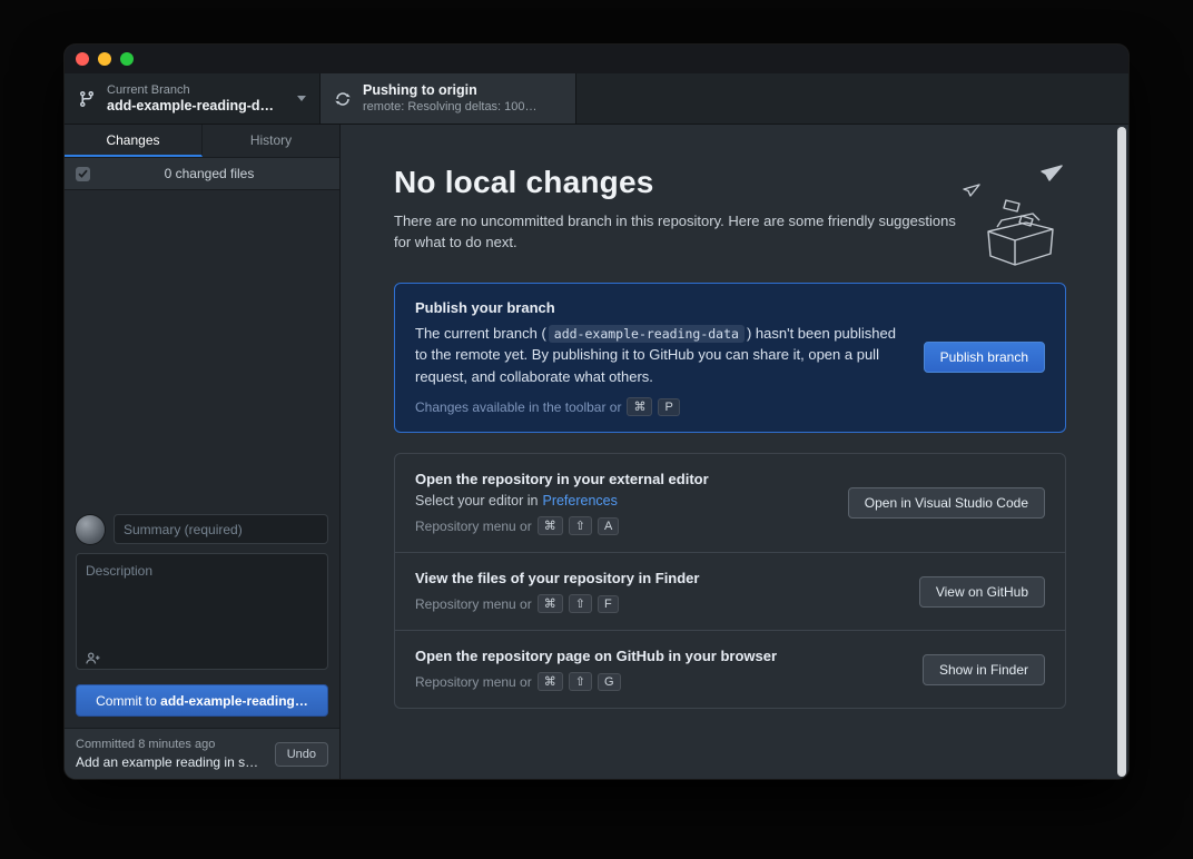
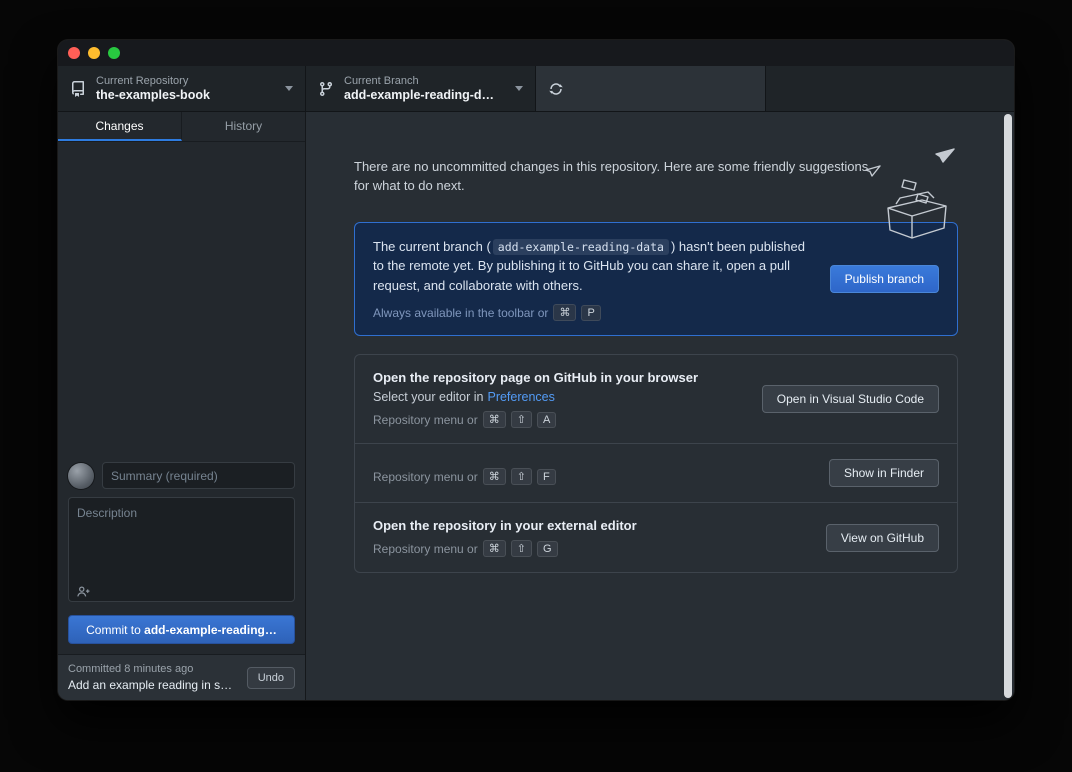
+ Current Repository
+ the-examples-book
  Current Branch
  add-example-reading-d…
- Pushing to origin
- remote: Resolving deltas: 100…
  Changes
  History
- 0 changed files
  Summary (required)
  Description
  Commit to add-example-reading…
  Committed 8 minutes ago
  Add an example reading in semi
  Undo
- No local changes
- There are no uncommitted branch in this repository. Here are some friendly suggestions for what to do next.
+ There are no uncommitted changes in this repository. Here are some friendly suggestions for what to do next.
- Publish your branch
- The current branch ( add-example-reading-data ) hasn't been published to the remote yet. By publishing it to GitHub you can share it, open a pull request, and collaborate what others.
+ The current branch ( add-example-reading-data ) hasn't been published to the remote yet. By publishing it to GitHub you can share it, open a pull request, and collaborate with others.
- Changes available in the toolbar or
+ Always available in the toolbar or
  ⌘
  P
  Publish branch
- Open the repository in your external editor
+ Open the repository page on GitHub in your browser
  Select your editor in Preferences
  Repository menu or
  ⌘
  ⇧
  A
  Open in Visual Studio Code
- View the files of your repository in Finder
  Repository menu or
  ⌘
  ⇧
  F
- View on GitHub
+ Show in Finder
- Open the repository page on GitHub in your browser
+ Open the repository in your external editor
  Repository menu or
  ⌘
  ⇧
  G
- Show in Finder
+ View on GitHub
